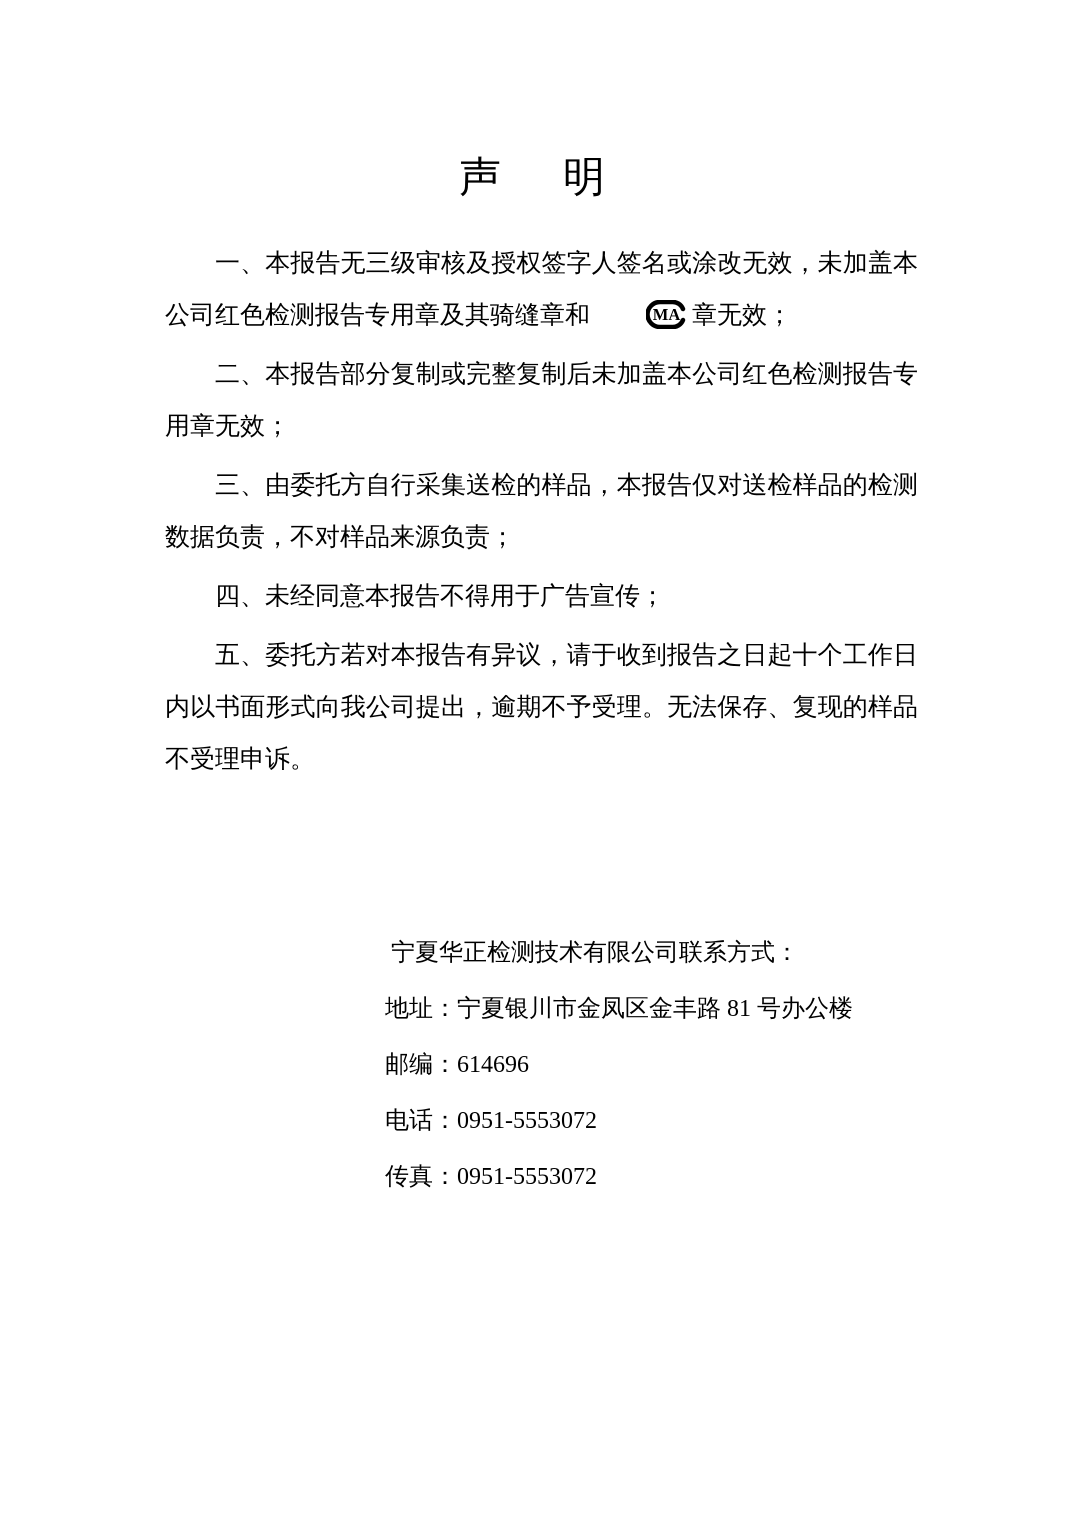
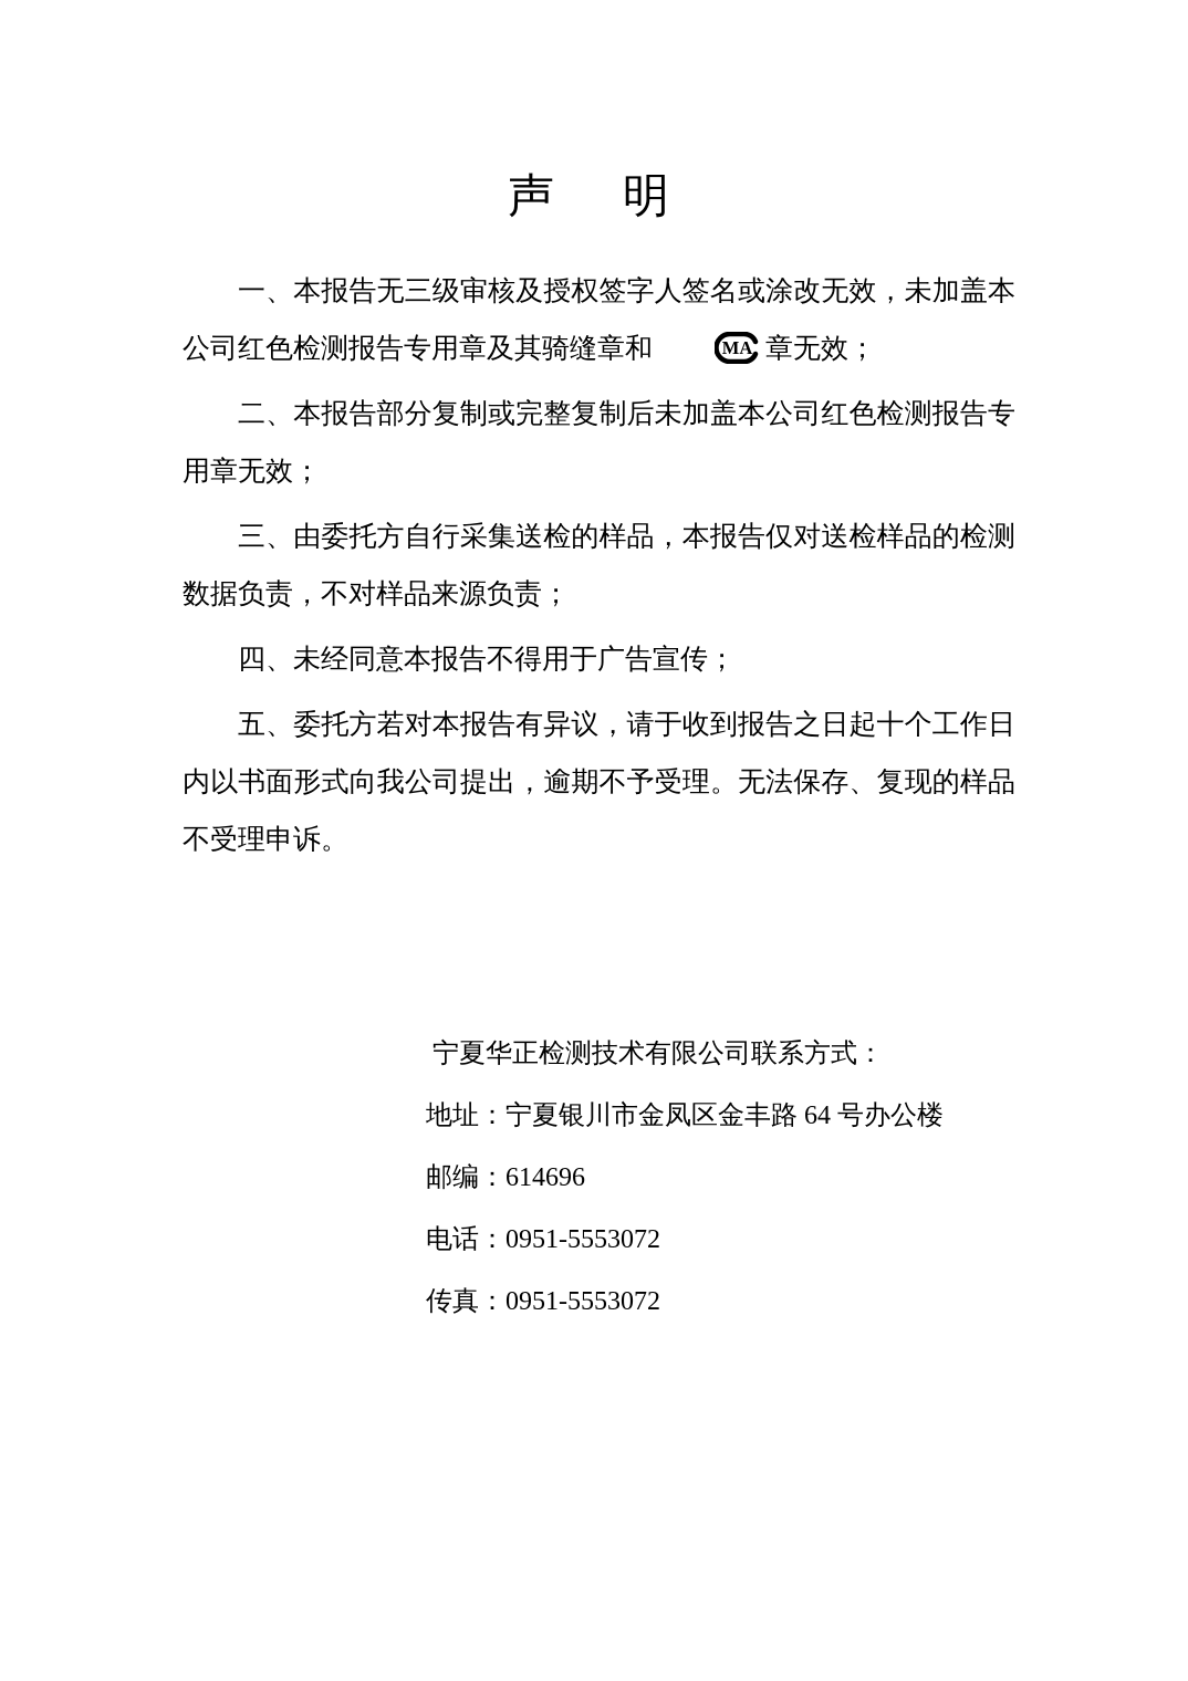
  声 明
  一、本报告无三级审核及授权签字人签名或涂改无效，未加盖本公司红色检测报告专用章及其骑缝章和
  MA
  章无效；
  二、本报告部分复制或完整复制后未加盖本公司红色检测报告专用章无效；
  三、由委托方自行采集送检的样品，本报告仅对送检样品的检测数据负责，不对样品来源负责；
  四、未经同意本报告不得用于广告宣传；
  五、委托方若对本报告有异议，请于收到报告之日起十个工作日内以书面形式向我公司提出，逾期不予受理。无法保存、复现的样品不受理申诉。
  宁夏华正检测技术有限公司联系方式：
- 地址：宁夏银川市金凤区金丰路 81 号办公楼
+ 地址：宁夏银川市金凤区金丰路 64 号办公楼
  邮编：614696
  电话：0951-5553072
  传真：0951-5553072
